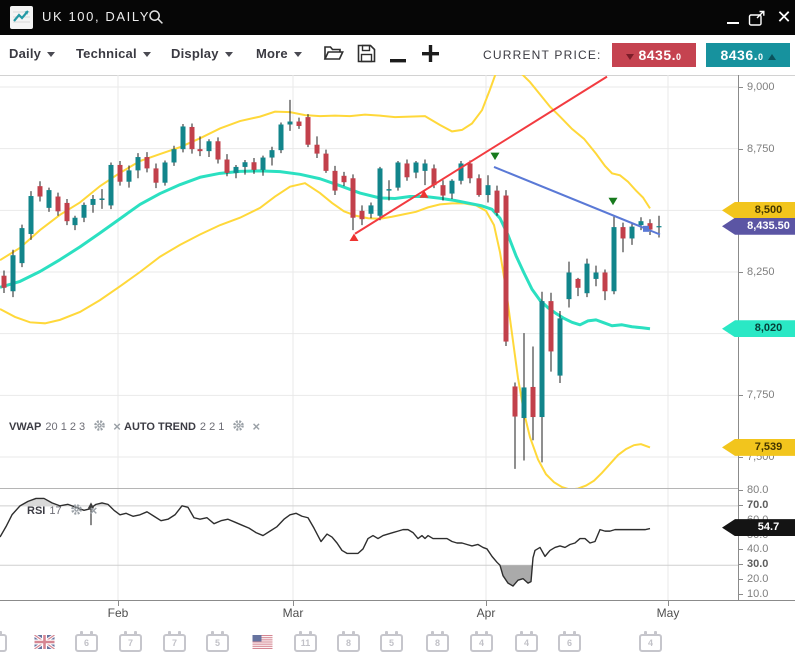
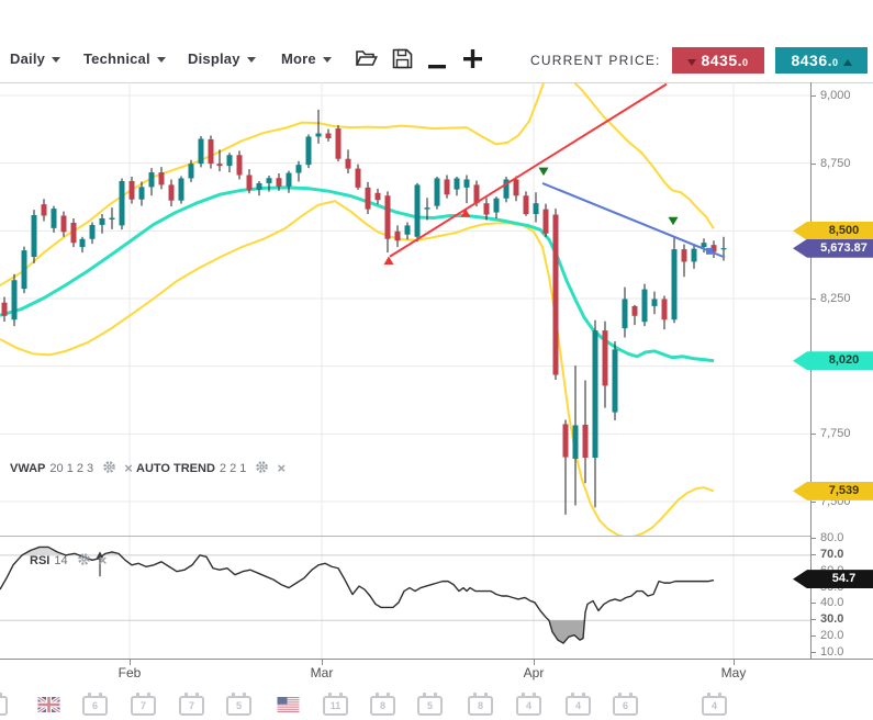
- UK 100, DAILY
- ✕
  Daily
  Technical
  Display
  More
  CURRENT PRICE:
  8435.0
  8436.0
  9,000
  8,750
  8,250
  7,750
  7,500
  80.0
  70.0
  40.0
  30.0
  20.0
  10.0
  8,500
- 8,435.50
+ 5,673.87
  8,020
  7,539
  54.7
  VWAP 20 1 2 3 ×
  AUTO TREND 2 2 1 ×
- RSI 17 ×
+ RSI 14 ×
  Feb
  Mar
  Apr
  May
  6
  7
  7
  5
  11
  8
  5
  8
  4
  4
  6
  4
